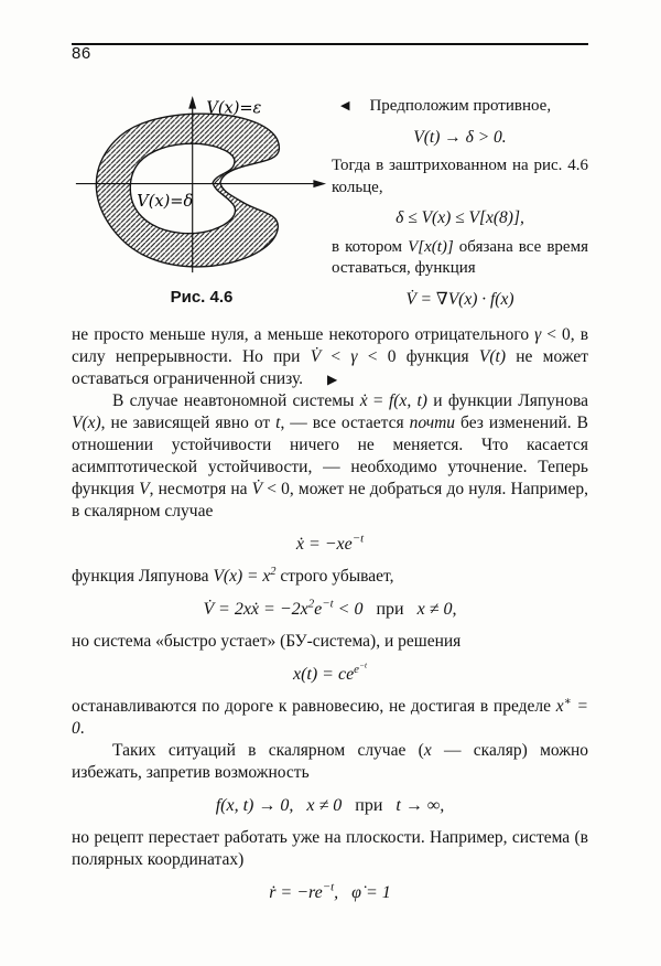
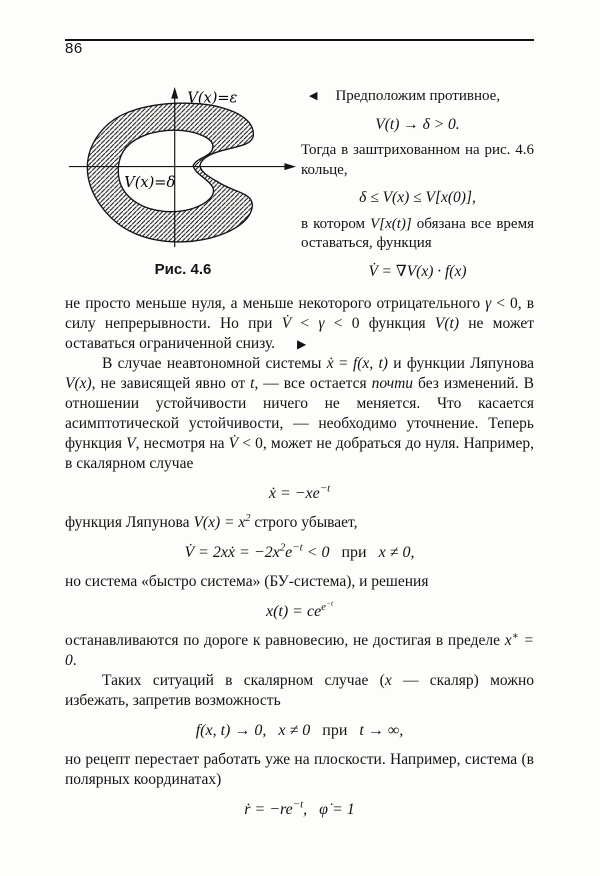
  86
  V(x)=ε
  V(x)=δ
  Рис. 4.6
  ◀ Предположим противное,
  V(t) → δ > 0.
  Тогда в заштрихованном на рис. 4.6 кольце,
- δ ≤ V(x) ≤ V[x(8)],
+ δ ≤ V(x) ≤ V[x(0)],
  в котором V[x(t)] обязана все время оставаться, функция
  V̇ = ∇V(x) · f(x)
  не просто меньше нуля, а меньше некоторого отрицательного γ < 0, в силу непрерывности. Но при V̇ < γ < 0 функция V(t) не может оставаться ограниченной снизу. ▶
  В случае неавтономной системы ẋ = f(x, t) и функции Ляпунова V(x), не зависящей явно от t, — все остается почти без изменений. В отношении устойчивости ничего не меняется. Что касается асимптотической устойчивости, — необходимо уточнение. Теперь функция V, несмотря на V̇ < 0, может не добраться до нуля. Например, в скалярном случае
  ẋ = −xe−t
  функция Ляпунова V(x) = x2 строго убывает,
  V̇ = 2xẋ = −2x2e−t < 0 при x ≠ 0,
- но система «быстро устает» (БУ-система), и решения
+ но система «быстро система» (БУ-система), и решения
  x(t) = cee−t
  останавливаются по дороге к равновесию, не достигая в пределе x∗ = 0.
  Таких ситуаций в скалярном случае (x — скаляр) можно избежать, запретив возможность
  f(x, t) → 0, x ≠ 0 при t → ∞,
  но рецепт перестает работать уже на плоскости. Например, система (в полярных координатах)
  ṙ = −re−t, φ̇ = 1
